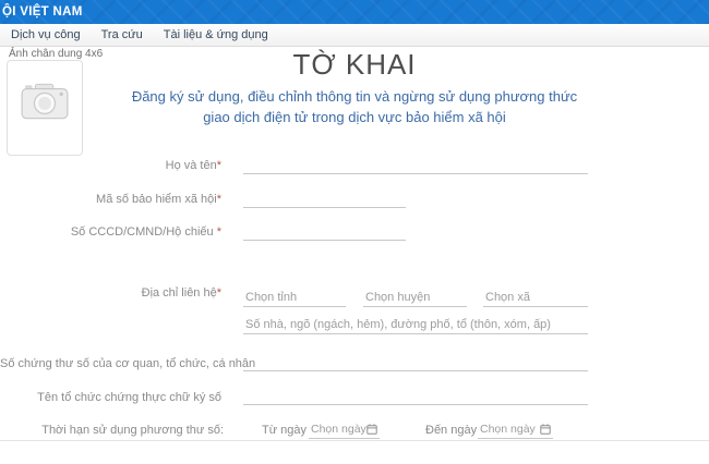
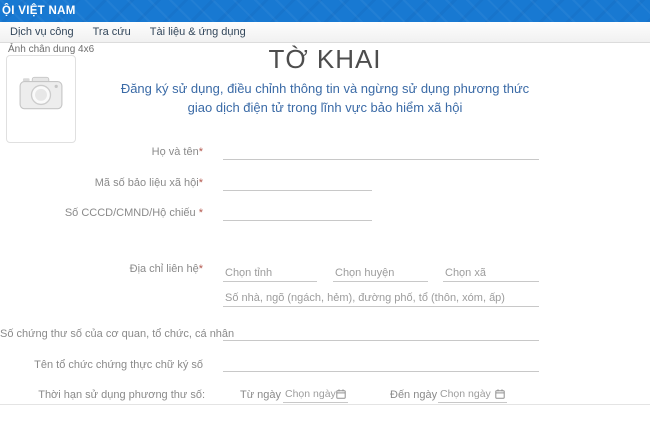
  ỘI VIỆT NAM
  Dịch vụ công
  Tra cứu
  Tài liệu & ứng dụng
  Ảnh chân dung 4x6
  TỜ KHAI
- Đăng ký sử dụng, điều chỉnh thông tin và ngừng sử dụng phương thức giao dịch điện tử trong dịch vực bảo hiểm xã hội
+ Đăng ký sử dụng, điều chỉnh thông tin và ngừng sử dụng phương thức giao dịch điện tử trong lĩnh vực bảo hiểm xã hội
  Họ và tên*
- Mã số bảo hiểm xã hội*
+ Mã số bảo liệu xã hội*
  Số CCCD/CMND/Hộ chiếu *
  Địa chỉ liên hệ*
  Chọn tỉnh
  Chọn huyện
  Chọn xã
  Số nhà, ngõ (ngách, hẻm), đường phố, tổ (thôn, xóm, ấp)
  Số chứng thư số của cơ quan, tổ chức, cá nh
  Tên tổ chức chứng thực chữ ký số
  Thời hạn sử dụng phương thư số:
  Từ ngày
  Chọn ngày
  Đến ngày
  Chọn ngày
